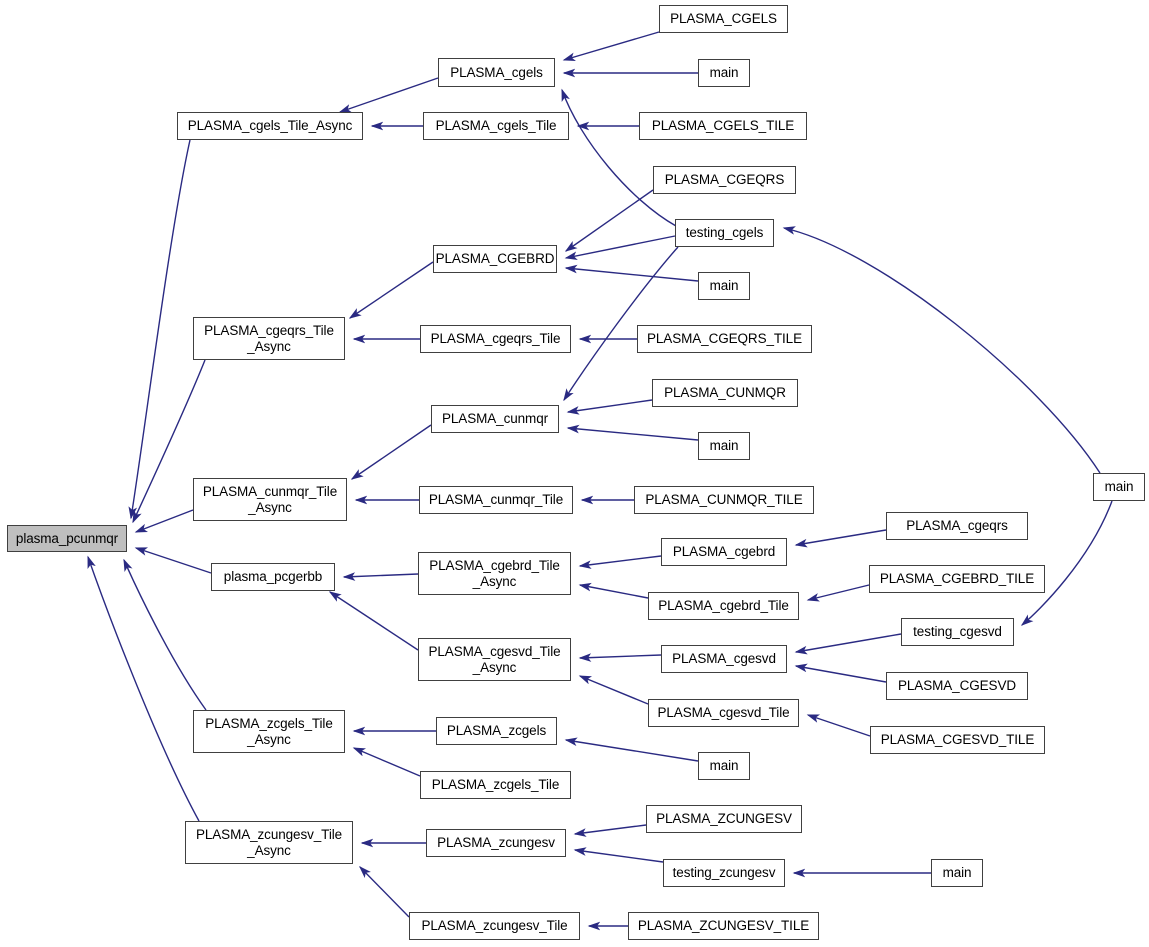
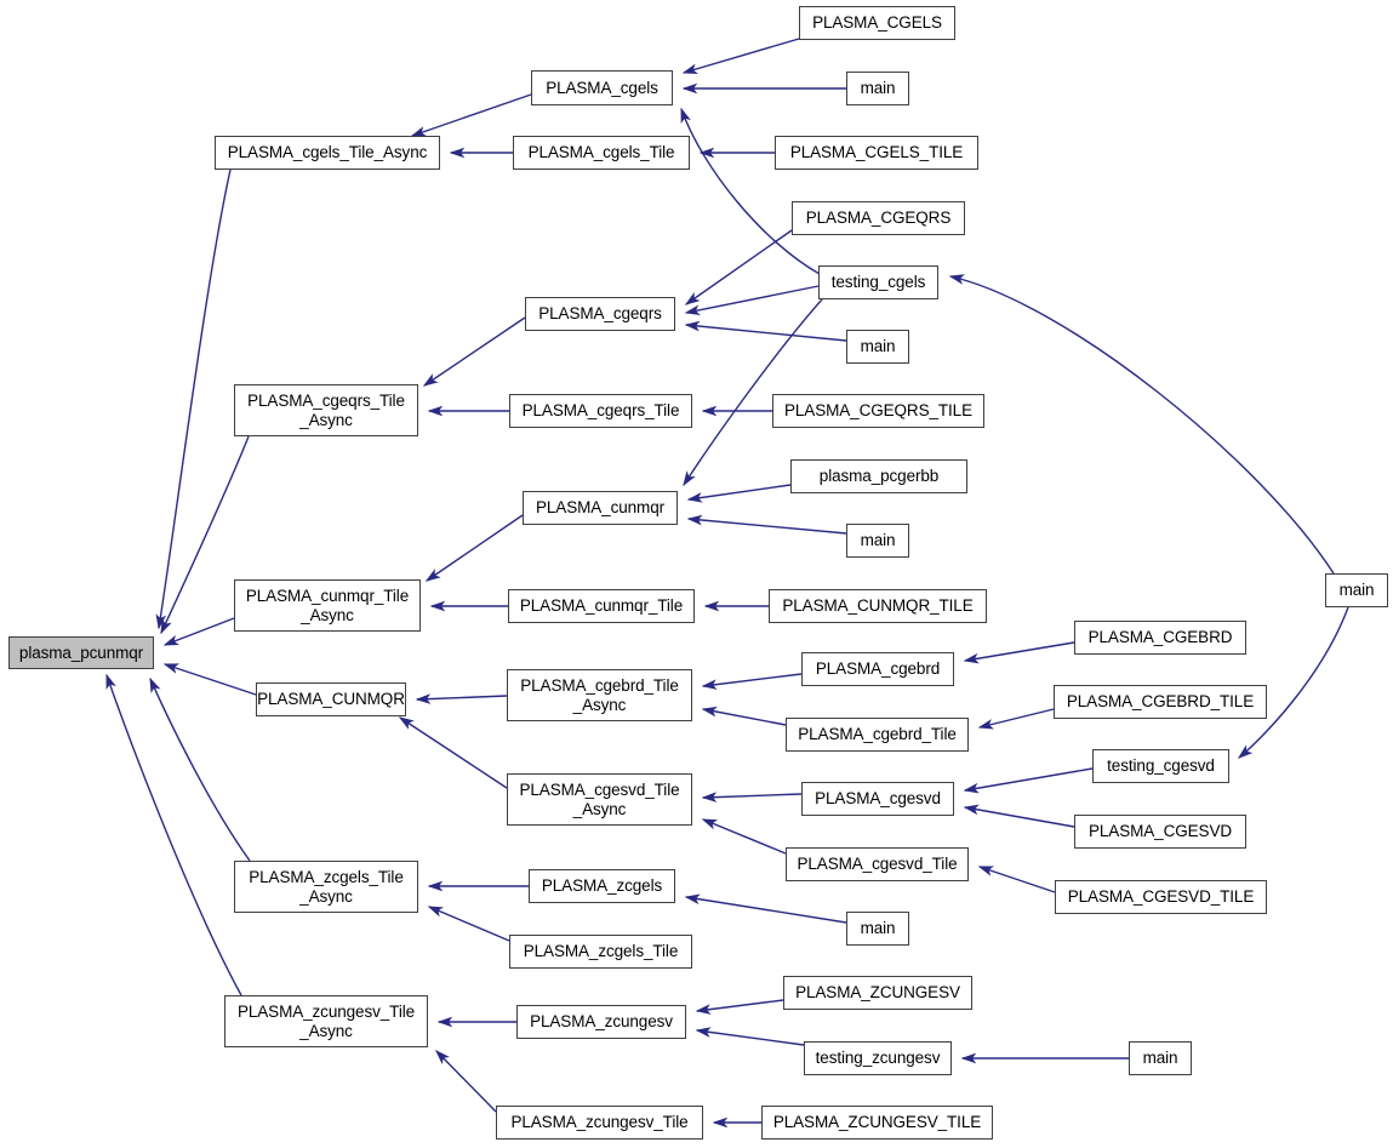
  plasma_pcunmqr
  PLASMA_cgels_Tile_Async
  PLASMA_cgels_Tile
  PLASMA_cgels
  PLASMA_CGELS
  main
  PLASMA_CGELS_TILE
  PLASMA_CGEQRS
  testing_cgels
- PLASMA_CGEBRD
+ PLASMA_cgeqrs
  main
  PLASMA_cgeqrs_Tile
  _Async
  PLASMA_cgeqrs_Tile
  PLASMA_CGEQRS_TILE
  PLASMA_cunmqr
- PLASMA_CUNMQR
+ plasma_pcgerbb
  main
  PLASMA_cunmqr_Tile
  _Async
  PLASMA_cunmqr_Tile
  PLASMA_CUNMQR_TILE
- plasma_pcgerbb
+ PLASMA_CUNMQR
  PLASMA_cgebrd_Tile
  _Async
  PLASMA_cgebrd
- PLASMA_cgeqrs
+ PLASMA_CGEBRD
  PLASMA_CGEBRD_TILE
  PLASMA_cgebrd_Tile
  PLASMA_cgesvd_Tile
  _Async
  PLASMA_cgesvd
  testing_cgesvd
  PLASMA_CGESVD
  PLASMA_cgesvd_Tile
  PLASMA_CGESVD_TILE
  PLASMA_zcgels_Tile
  _Async
  PLASMA_zcgels
  main
  PLASMA_zcgels_Tile
  PLASMA_zcungesv_Tile
  _Async
  PLASMA_zcungesv
  PLASMA_ZCUNGESV
  testing_zcungesv
  main
  PLASMA_zcungesv_Tile
  PLASMA_ZCUNGESV_TILE
  main
